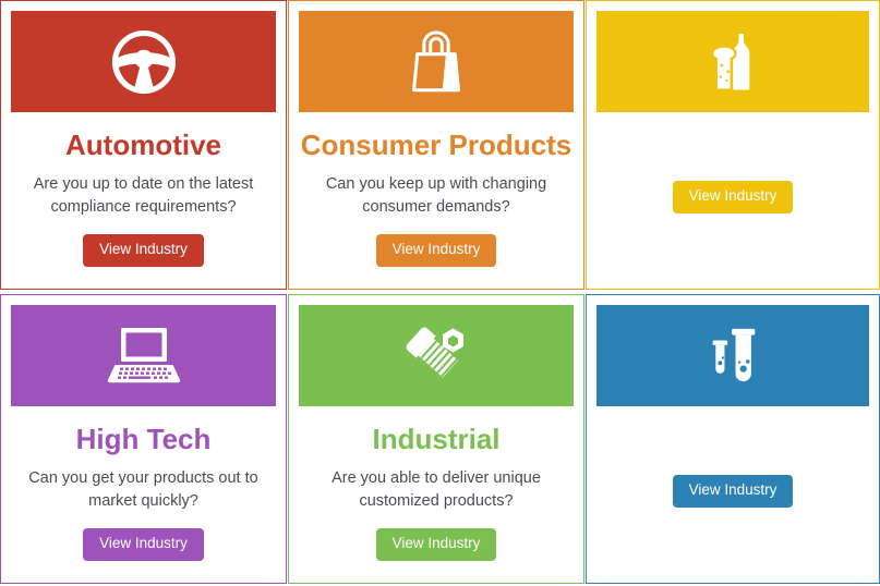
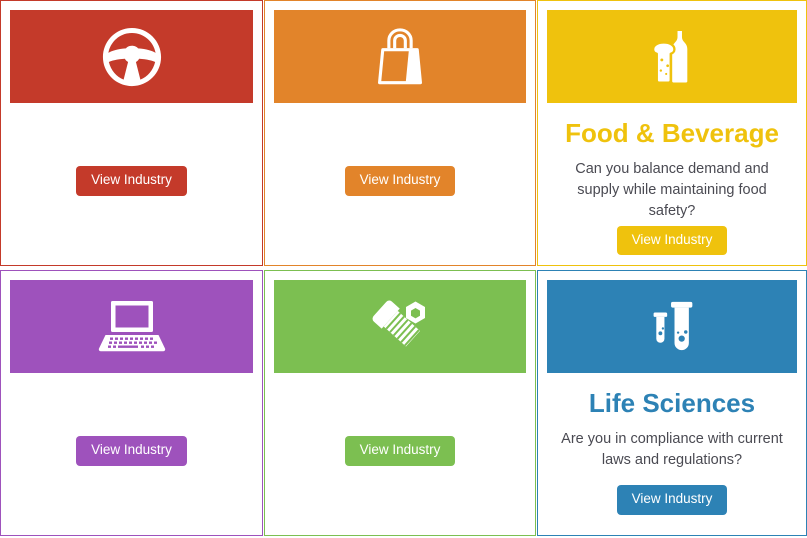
- Automotive
- Are you up to date on the latest compliance requirements?
  View Industry
- Consumer Products
- Can you keep up with changing consumer demands?
  View Industry
+ Food & Beverage
+ Can you balance demand and supply while maintaining food safety?
  View Industry
- High Tech
- Can you get your products out to market quickly?
  View Industry
- Industrial
- Are you able to deliver unique customized products?
  View Industry
+ Life Sciences
+ Are you in compliance with current laws and regulations?
  View Industry
